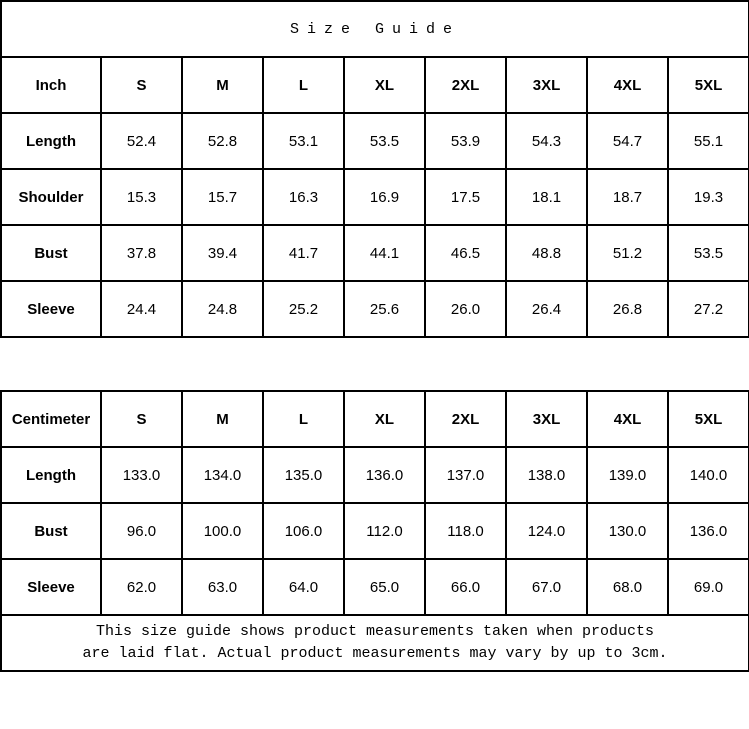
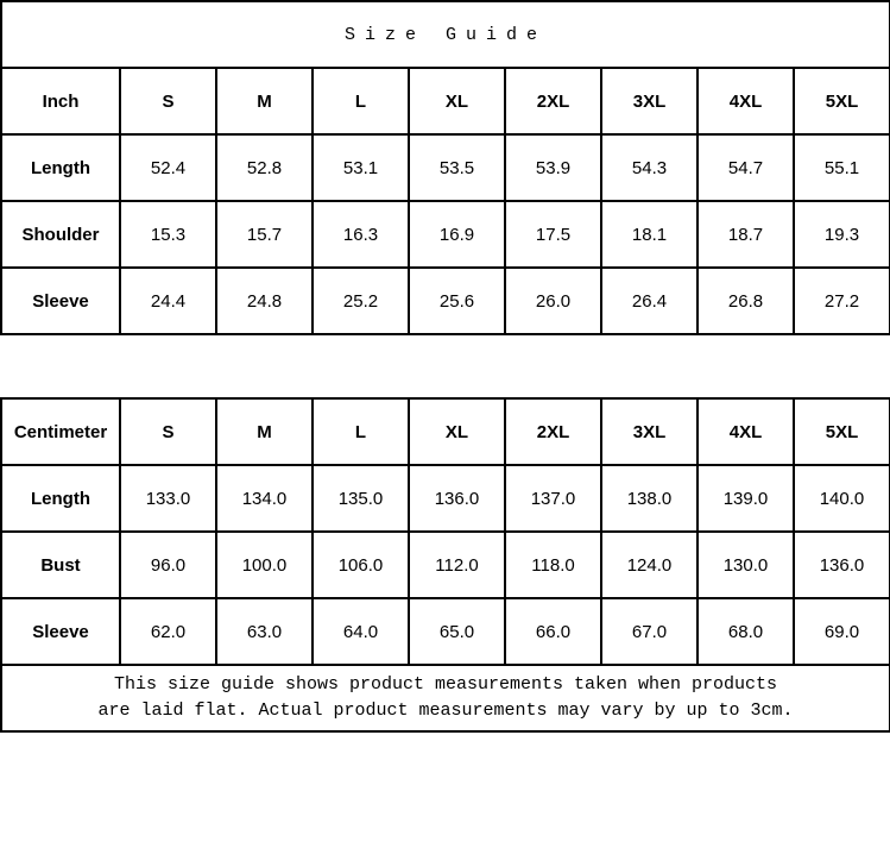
  Size Guide
  Inch	S	M	L	XL	2XL	3XL	4XL	5XL
  Length	52.4	52.8	53.1	53.5	53.9	54.3	54.7	55.1
  Shoulder	15.3	15.7	16.3	16.9	17.5	18.1	18.7	19.3
- Bust	37.8	39.4	41.7	44.1	46.5	48.8	51.2	53.5
  Sleeve	24.4	24.8	25.2	25.6	26.0	26.4	26.8	27.2
  Centimeter	S	M	L	XL	2XL	3XL	4XL	5XL
  Length	133.0	134.0	135.0	136.0	137.0	138.0	139.0	140.0
  Bust	96.0	100.0	106.0	112.0	118.0	124.0	130.0	136.0
  Sleeve	62.0	63.0	64.0	65.0	66.0	67.0	68.0	69.0
  This size guide shows product measurements taken when products are laid flat. Actual product measurements may vary by up to 3cm.
